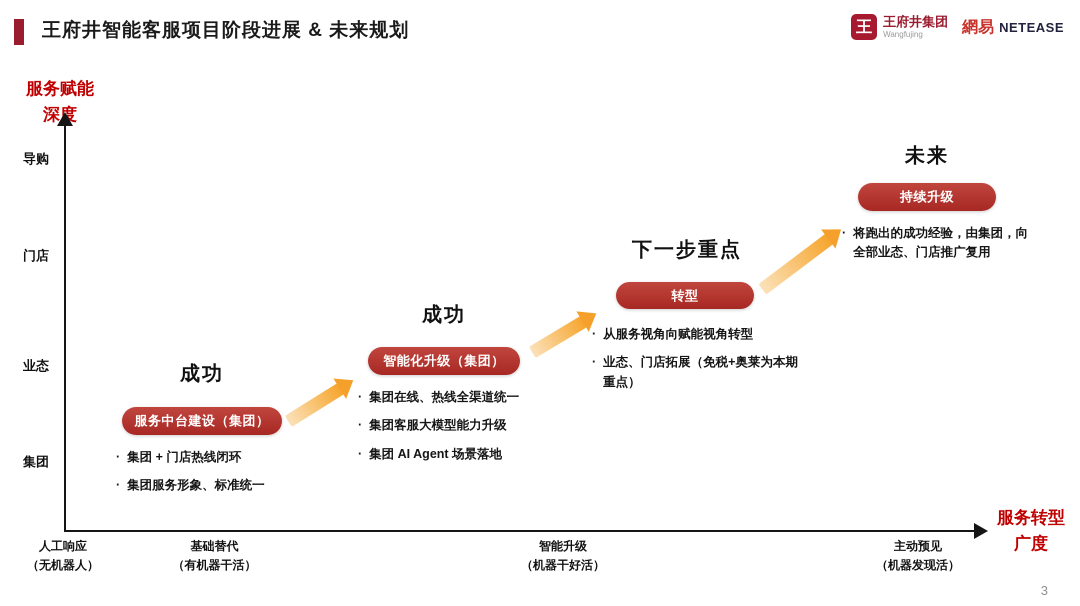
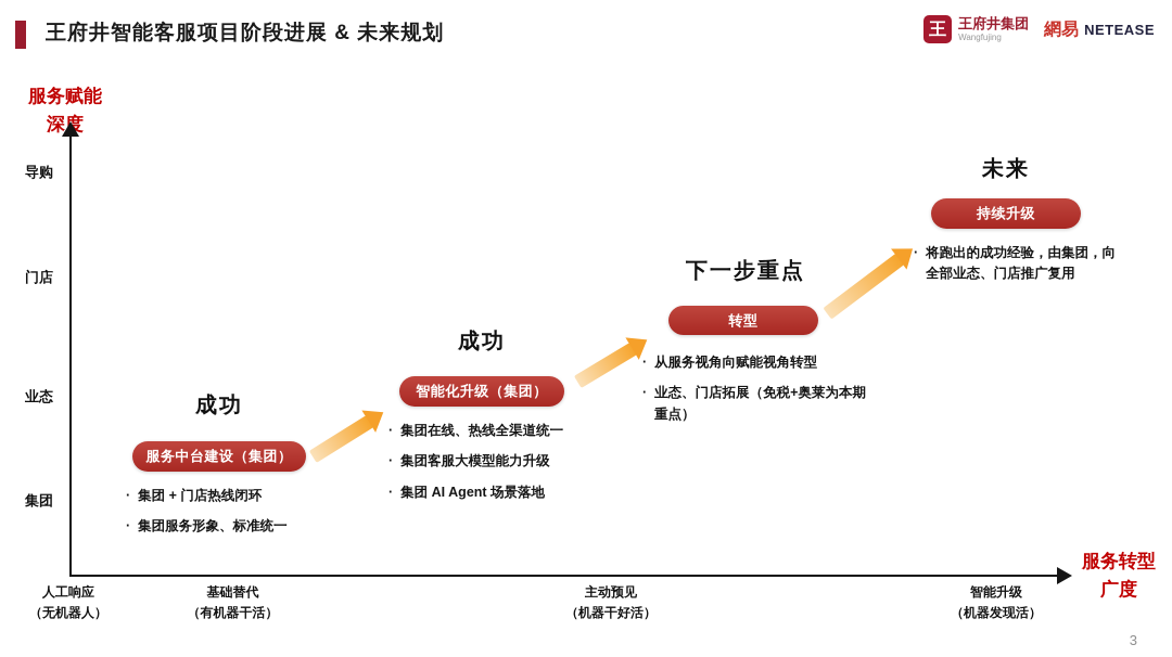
  王府井智能客服项目阶段进展 & 未来规划
  王
  王府井集团
  Wangfujing
  網易
  NETEASE
  服务赋能
  深度
  导购
  门店
  业态
  集团
  服务转型
  广度
  人工响应
  （无机器人）
  基础替代
  （有机器干活）
- 智能升级
+ 主动预见
  （机器干好活）
- 主动预见
+ 智能升级
  （机器发现活）
  成功
  服务中台建设（集团）
  集团 + 门店热线闭环
  集团服务形象、标准统一
  成功
  智能化升级（集团）
  集团在线、热线全渠道统一
  集团客服大模型能力升级
  集团 AI Agent 场景落地
  下一步重点
  转型
  从服务视角向赋能视角转型
  业态、门店拓展（免税+奥莱为本期重点）
  未来
  持续升级
  将跑出的成功经验，由集团，向全部业态、门店推广复用
  3
